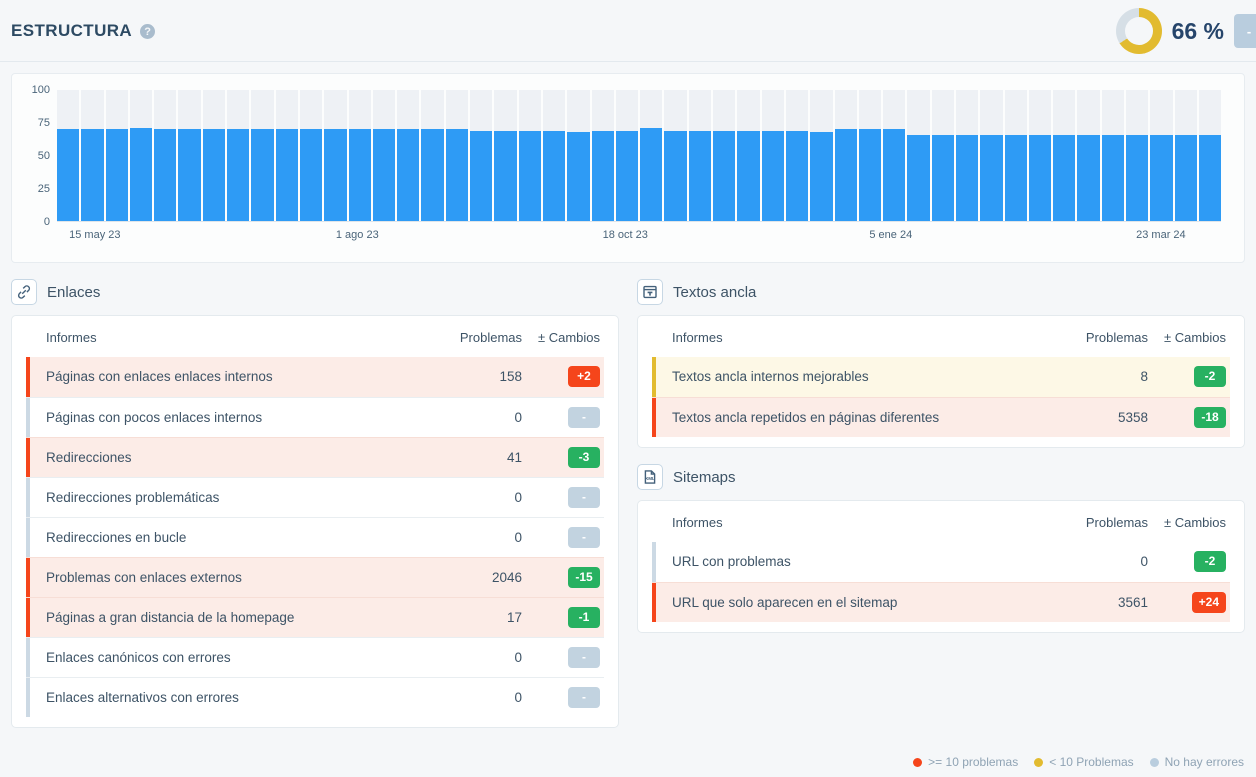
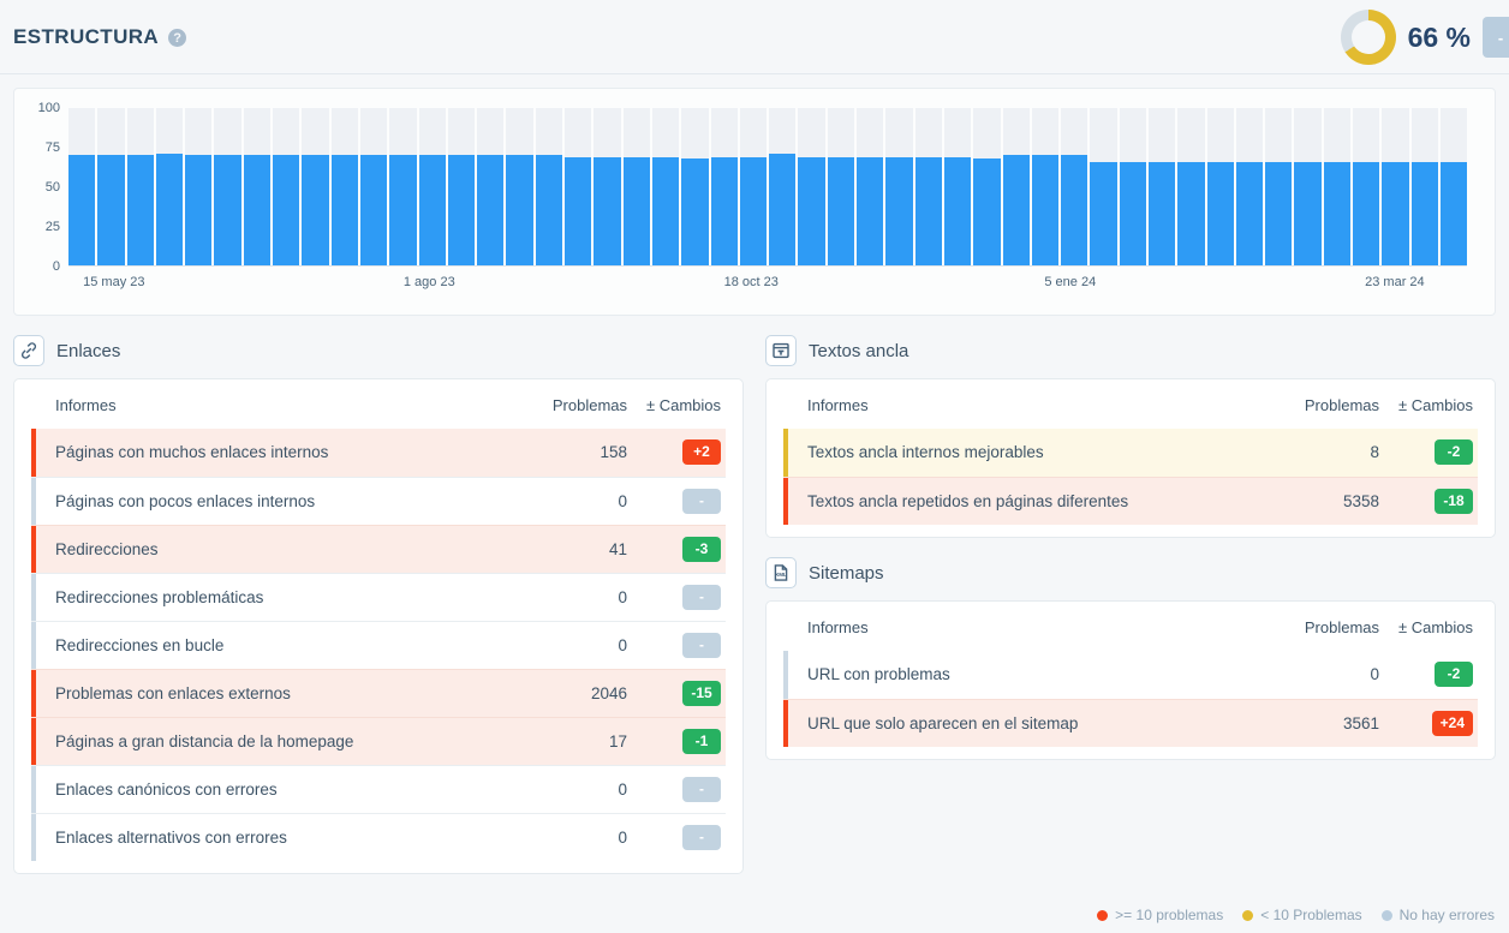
  ESTRUCTURA
  ?
  66 %
  -
  0
  25
  50
  75
  100
  15 may 23
  1 ago 23
  18 oct 23
  5 ene 24
  23 mar 24
  Enlaces
  Informes	Problemas	± Cambios
- Páginas con enlaces enlaces internos	158	+2
+ Páginas con muchos enlaces internos	158	+2
  Páginas con pocos enlaces internos	0	-
  Redirecciones	41	-3
  Redirecciones problemáticas	0	-
  Redirecciones en bucle	0	-
  Problemas con enlaces externos	2046	-15
  Páginas a gran distancia de la homepage	17	-1
  Enlaces canónicos con errores	0	-
  Enlaces alternativos con errores	0	-
  Textos ancla
  Informes	Problemas	± Cambios
  Textos ancla internos mejorables	8	-2
  Textos ancla repetidos en páginas diferentes	5358	-18
  Sitemaps
  Informes	Problemas	± Cambios
  URL con problemas	0	-2
  URL que solo aparecen en el sitemap	3561	+24
  >= 10 problemas
  < 10 Problemas
  No hay errores
